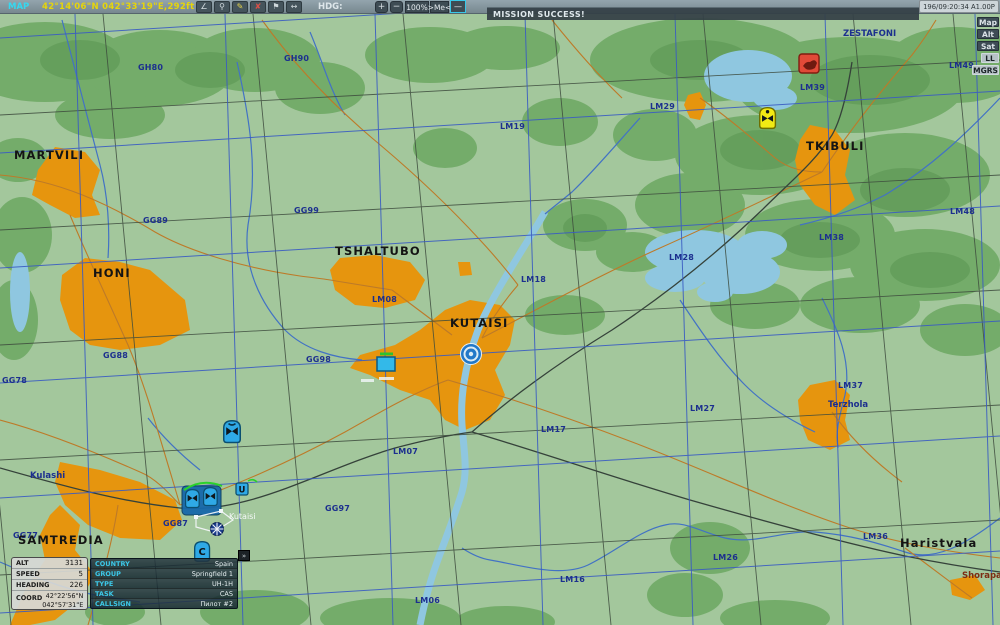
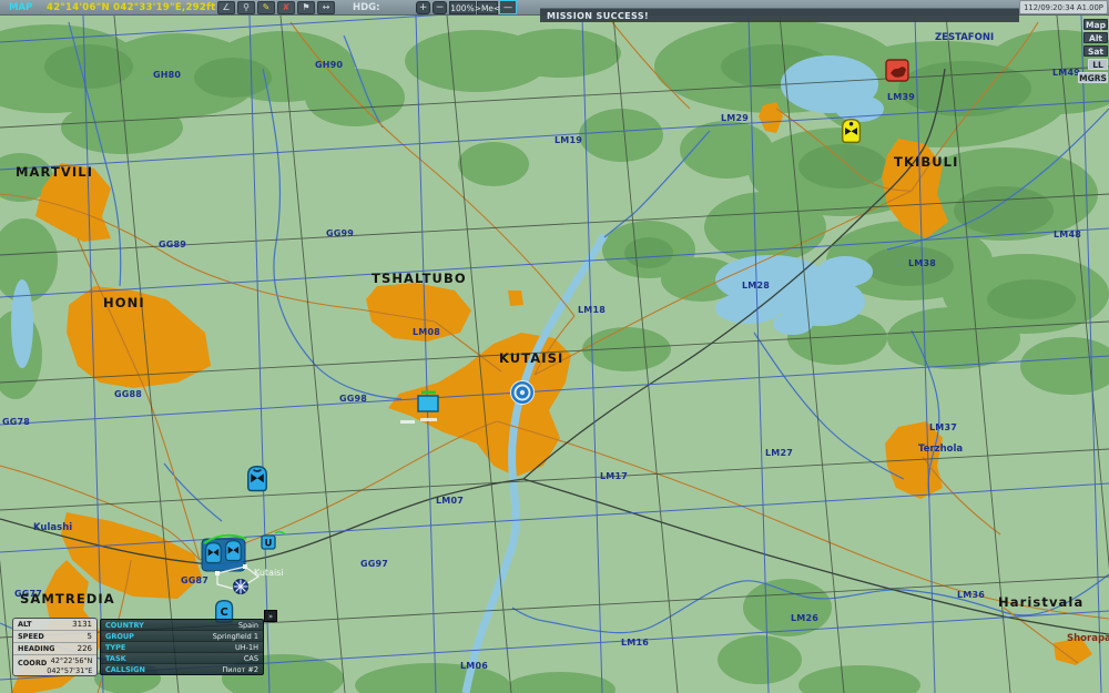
  GH80
  GH90
  LM19
  LM29
  LM39
  LM4
  LM48
  GG89
  GG99
  LM08
  LM18
  LM28
  LM38
  GG88
  GG98
  GG78
  LM07
  LM17
  LM27
  LM37
  GG97
  GG87
  GG77
  LM06
  LM16
  LM26
  LM36
  MARTVILI
  HONI
  TSHALTUBO
  KUTAISI
  TKIBULI
  SAMTREDIA
  Haristvala
  Kulashi
  Terzhola
  ZESTAFONI
  Shorapa
  Kutaisi
  U
  C
  MAP
  42°14'06"N 042°33'19"E,292ft
  ∠
  ⚲
  ✎
  ✘
  ⚑
  ↔
  HDG:
  +
  −
  100%
  >Me<
  —
  MISSION SUCCESS!
- 196/09:20:34 A1.00P
+ 112/09:20:34 A1.00P
  Map
  Alt
  Sat
  LL
  MGRS
  ALT
  3131
  SPEED
  5
  HEADING
  226
  COORD
  42°22'56"N
  042°57'31"E
  COUNTRY
  Spain
  GROUP
  Springfield 1
  TYPE
  UH-1H
  TASK
  CAS
  CALLSIGN
  Пилот #2
  »
